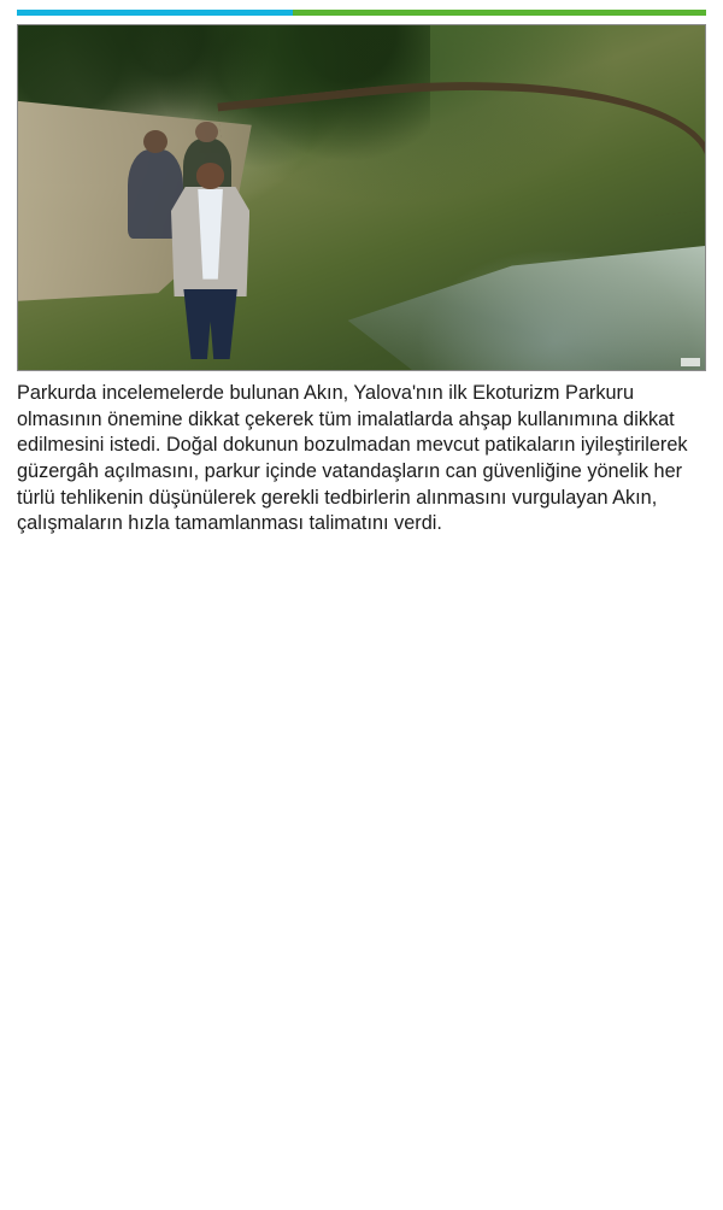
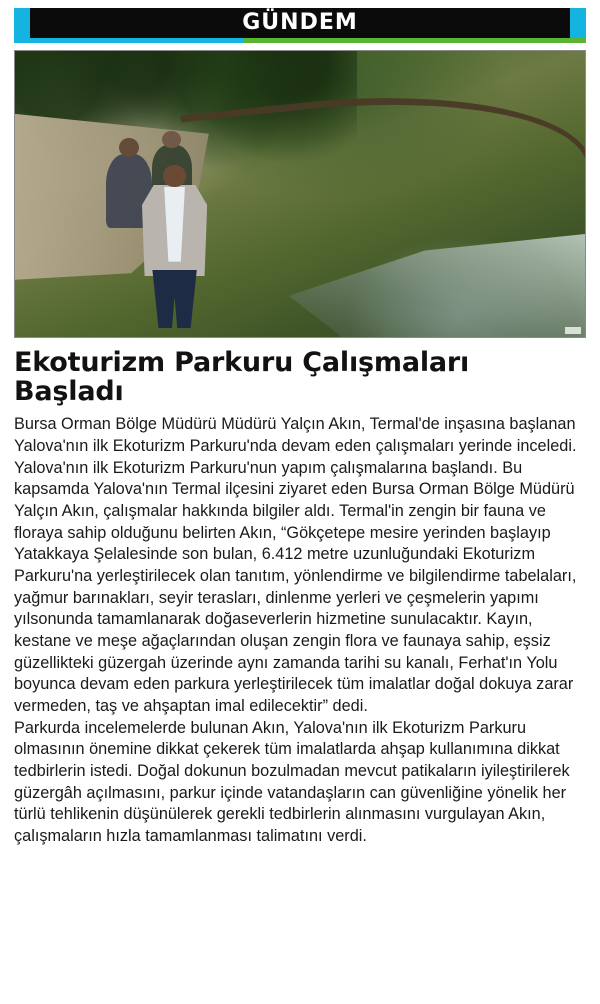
+ GÜNDEM
+ Ekoturizm Parkuru Çalışmaları Başladı
+ Bursa Orman Bölge Müdürü Müdürü Yalçın Akın, Termal'de inşasına başlanan Yalova'nın ilk Ekoturizm Parkuru'nda devam eden çalışmaları yerinde inceledi.
+ Yalova'nın ilk Ekoturizm Parkuru'nun yapım çalışmalarına başlandı. Bu kapsamda Yalova'nın Termal ilçesini ziyaret eden Bursa Orman Bölge Müdürü Yalçın Akın, çalışmalar hakkında bilgiler aldı. Termal'in zengin bir fauna ve floraya sahip olduğunu belirten Akın, “Gökçetepe mesire yerinden başlayıp Yatakkaya Şelalesinde son bulan, 6.412 metre uzunluğundaki Ekoturizm Parkuru'na yerleştirilecek olan tanıtım, yönlendirme ve bilgilendirme tabelaları, yağmur barınakları, seyir terasları, dinlenme yerleri ve çeşmelerin yapımı yılsonunda tamamlanarak doğaseverlerin hizmetine sunulacaktır. Kayın, kestane ve meşe ağaçlarından oluşan zengin flora ve faunaya sahip, eşsiz güzellikteki güzergah üzerinde aynı zamanda tarihi su kanalı, Ferhat'ın Yolu boyunca devam eden parkura yerleştirilecek tüm imalatlar doğal dokuya zarar vermeden, taş ve ahşaptan imal edilecektir” dedi.
- Parkurda incelemelerde bulunan Akın, Yalova'nın ilk Ekoturizm Parkuru olmasının önemine dikkat çekerek tüm imalatlarda ahşap kullanımına dikkat edilmesini istedi. Doğal dokunun bozulmadan mevcut patikaların iyileştirilerek güzergâh açılmasını, parkur içinde vatandaşların can güvenliğine yönelik her türlü tehlikenin düşünülerek gerekli tedbirlerin alınmasını vurgulayan Akın, çalışmaların hızla tamamlanması talimatını verdi.
+ Parkurda incelemelerde bulunan Akın, Yalova'nın ilk Ekoturizm Parkuru olmasının önemine dikkat çekerek tüm imalatlarda ahşap kullanımına dikkat tedbirlerin istedi. Doğal dokunun bozulmadan mevcut patikaların iyileştirilerek güzergâh açılmasını, parkur içinde vatandaşların can güvenliğine yönelik her türlü tehlikenin düşünülerek gerekli tedbirlerin alınmasını vurgulayan Akın, çalışmaların hızla tamamlanması talimatını verdi.
